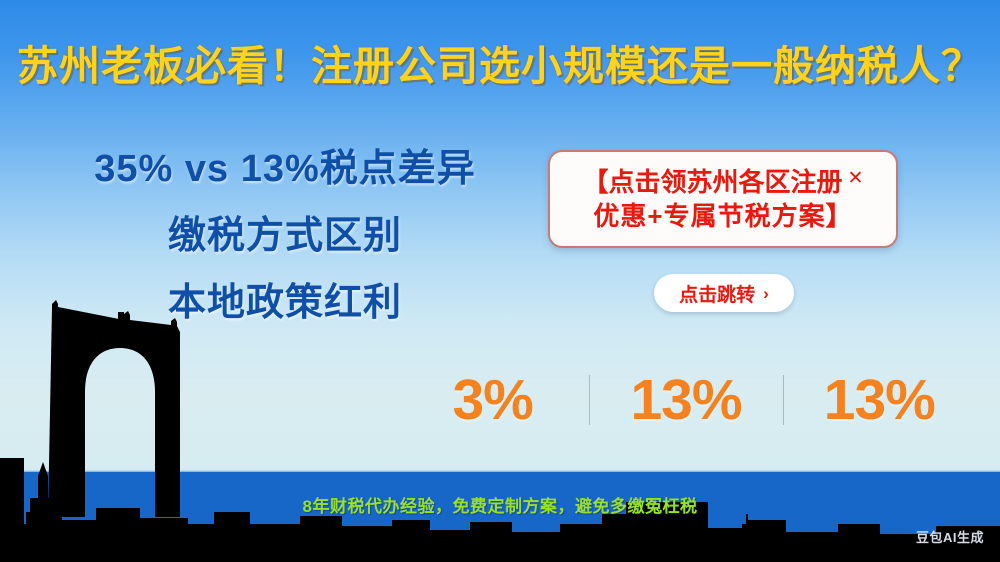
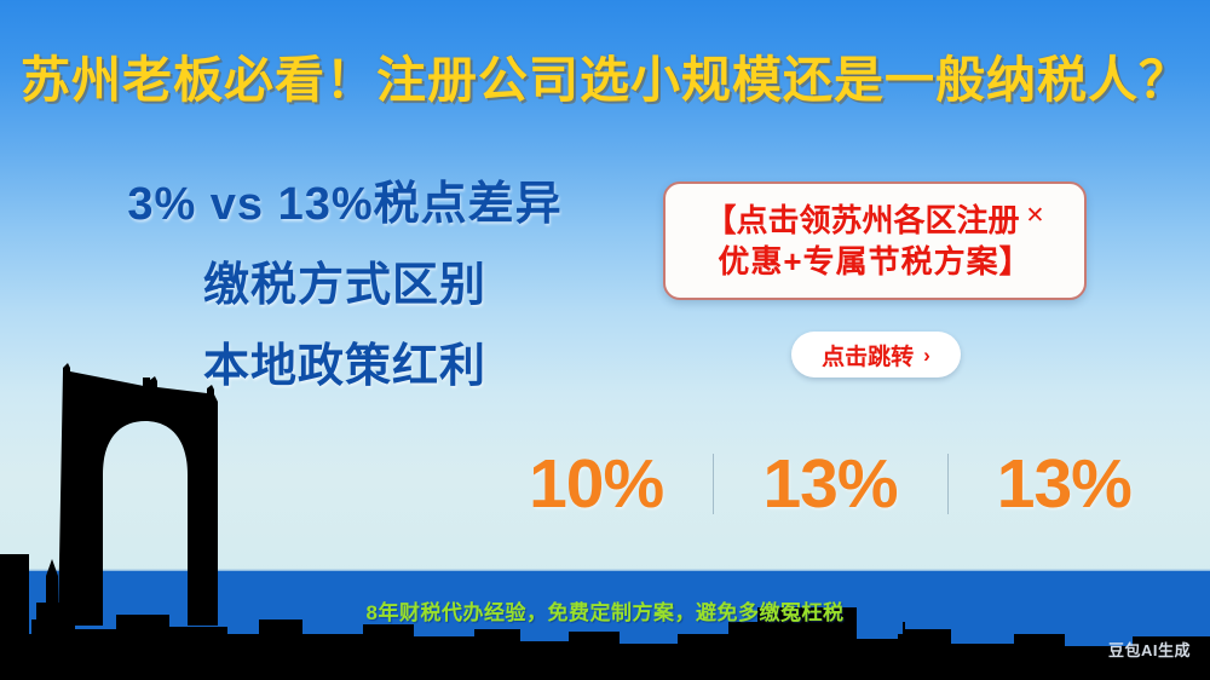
  苏州老板必看！注册公司选小规模还是一般纳税人？
- 35% vs 13%税点差异
+ 3% vs 13%税点差异
  缴税方式区别
  本地政策红利
  【点击领苏州各区注册
  ✕
  优惠+专属节税方案】
  点击跳转
  ›
- 3%
+ 10%
  13%
  13%
  8年财税代办经验，免费定制方案，避免多缴冤枉税
  豆包AI生成
